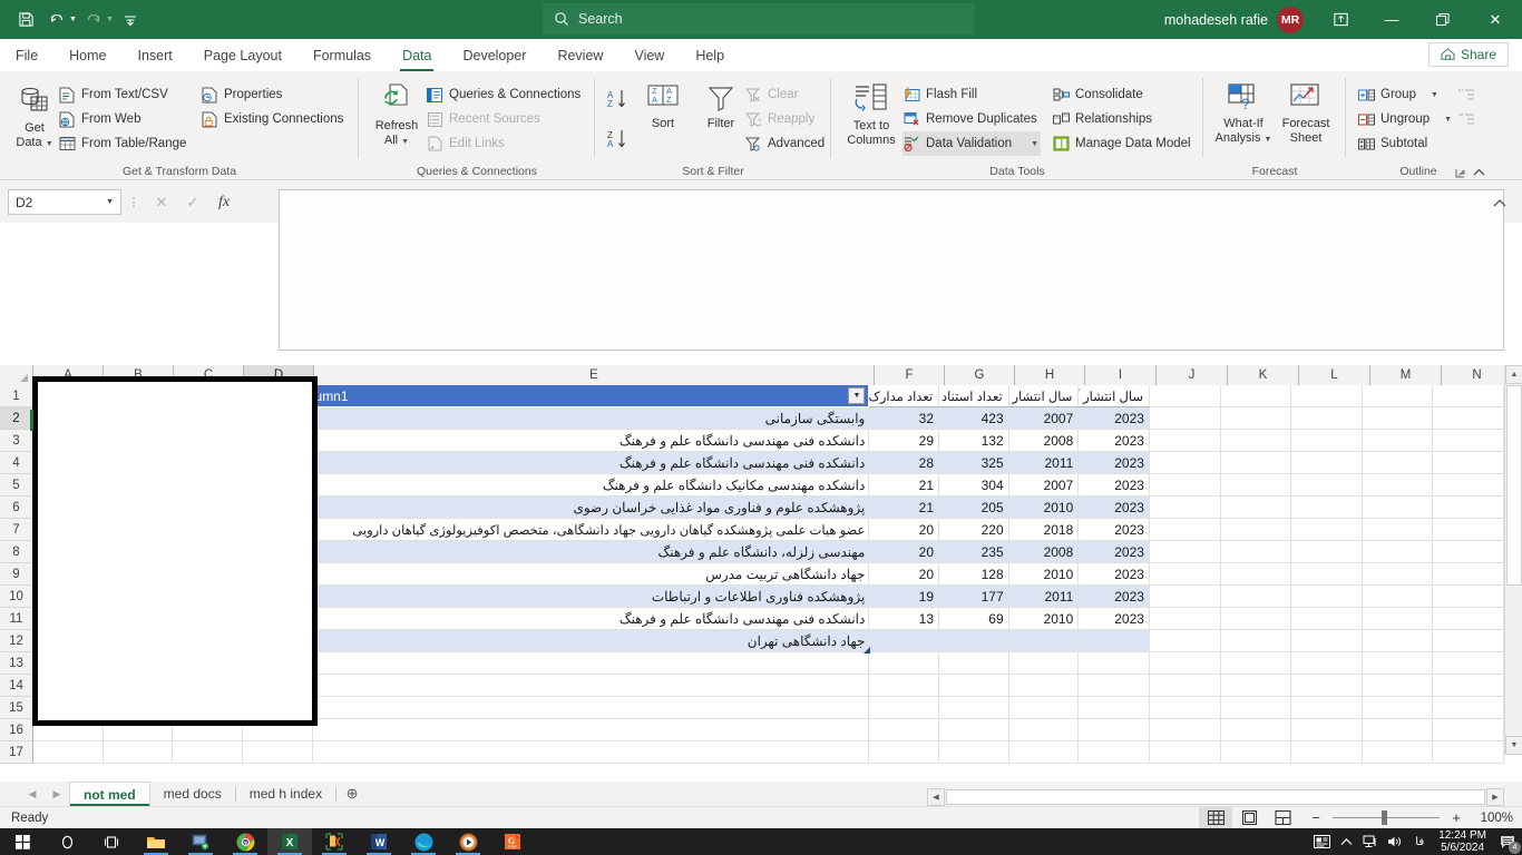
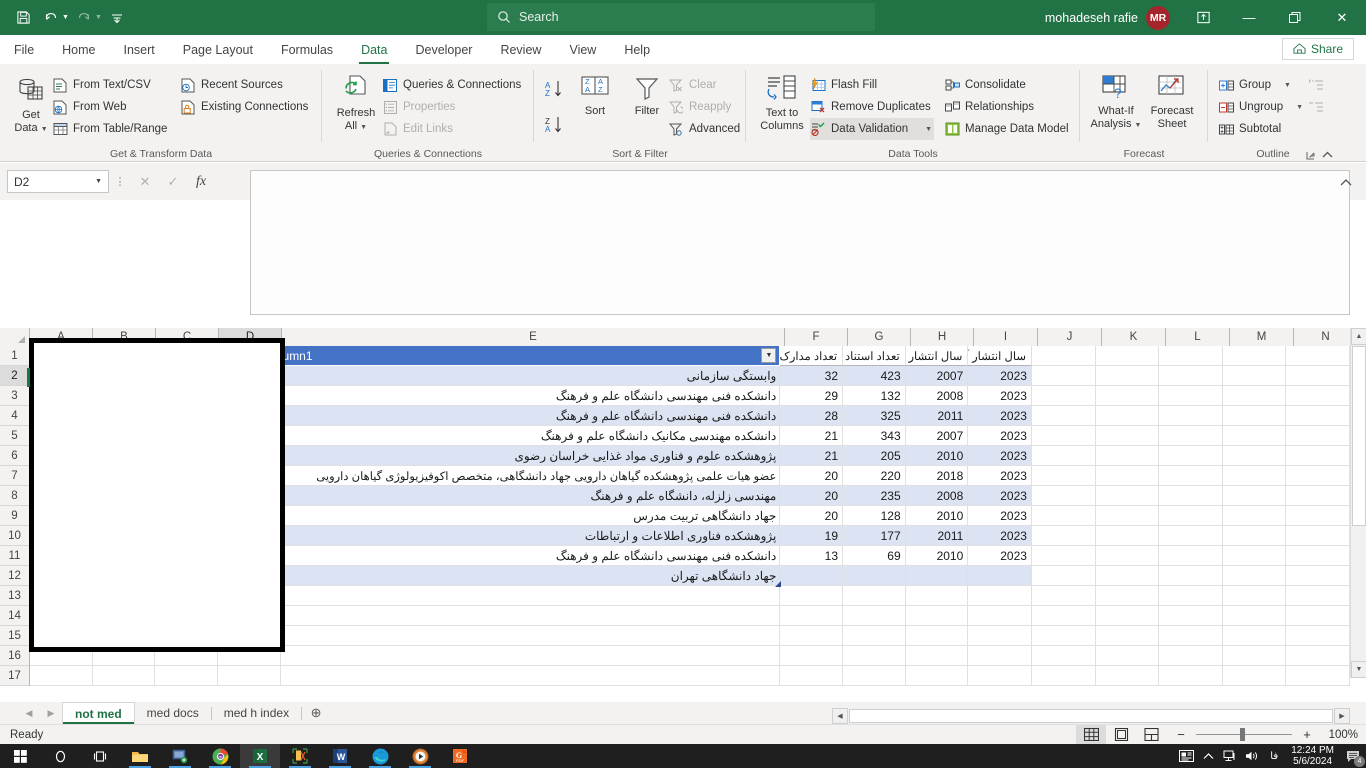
  Search
  mohadeseh rafie
  MR
  —
  ✕
  File
  Home
  Insert
  Page Layout
  Formulas
  Data
  Developer
  Review
  View
  Help
  Share
  Get
  Data
  From Text/CSV
  From Web
  From Table/Range
- Properties
+ Recent Sources
  Existing Connections
  Get & Transform Data
  Refresh
  All
  Queries & Connections
- Recent Sources
+ Properties
  Edit Links
  Queries & Connections
  A
  Z
  Z
  A
  Z
  A
  A
  Z
  Sort
  Filter
  Clear
  Reapply
  Advanced
  Sort & Filter
  Text to
  Columns
  Flash Fill
  Remove Duplicates
  Data Validation
  Consolidate
  Relationships
  Manage Data Model
  Data Tools
  ?
  What-If
  Analysis
  Forecast
  Sheet
  Forecast
  Group
  Ungroup
  Subtotal
  Outline
  D2
  ⋮
  ✕
  ✓
  fx
  A
  B
  C
  D
  E
  F
  G
  H
  I
  J
  K
  L
  M
  N
  1
  2
  3
  4
  5
  6
  7
  8
  9
  10
  11
  12
  13
  14
  15
  16
  17
  umn1
  تعداد مدارک
  تعداد استناد
  سال انتشار
  سال انتشار
  وابستگی سازمانی
  32
  423
  2007
  2023
  دانشکده فنی مهندسی دانشگاه علم و فرهنگ
  29
  132
  2008
  2023
  دانشکده فنی مهندسی دانشگاه علم و فرهنگ
  28
  325
  2011
  2023
  دانشکده مهندسی مکانیک دانشگاه علم و فرهنگ
  21
- 304
+ 343
  2007
  2023
  پژوهشکده علوم و فناوری مواد غذایی خراسان رضوی
  21
  205
  2010
  2023
  عضو هیات علمی پژوهشکده گیاهان دارویی جهاد دانشگاهی، متخصص اکوفیزیولوژی گیاهان دارویی
  20
  220
  2018
  2023
  مهندسی زلزله، دانشگاه علم و فرهنگ
  20
  235
  2008
  2023
  جهاد دانشگاهی تربیت مدرس
  20
  128
  2010
  2023
  پژوهشکده فناوری اطلاعات و ارتباطات
  19
  177
  2011
  2023
  دانشکده فنی مهندسی دانشگاه علم و فرهنگ
  13
  69
  2010
  2023
  جهاد دانشگاهی تهران
  ◀
  ▶
  not med
  med docs
  med h index
  ⊕
  Ready
  −
  +
  100%
  X
  W
  G
  فا
  12:24 PM
  5/6/2024
